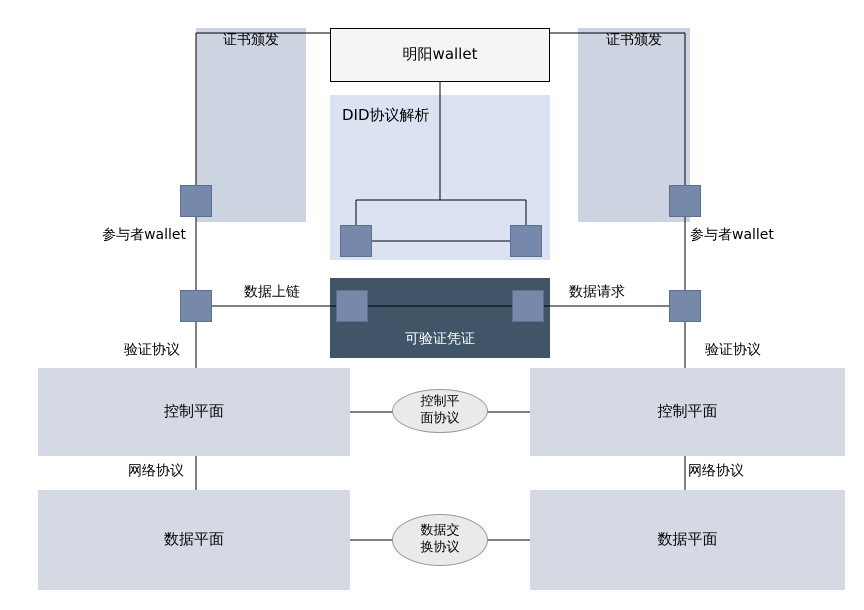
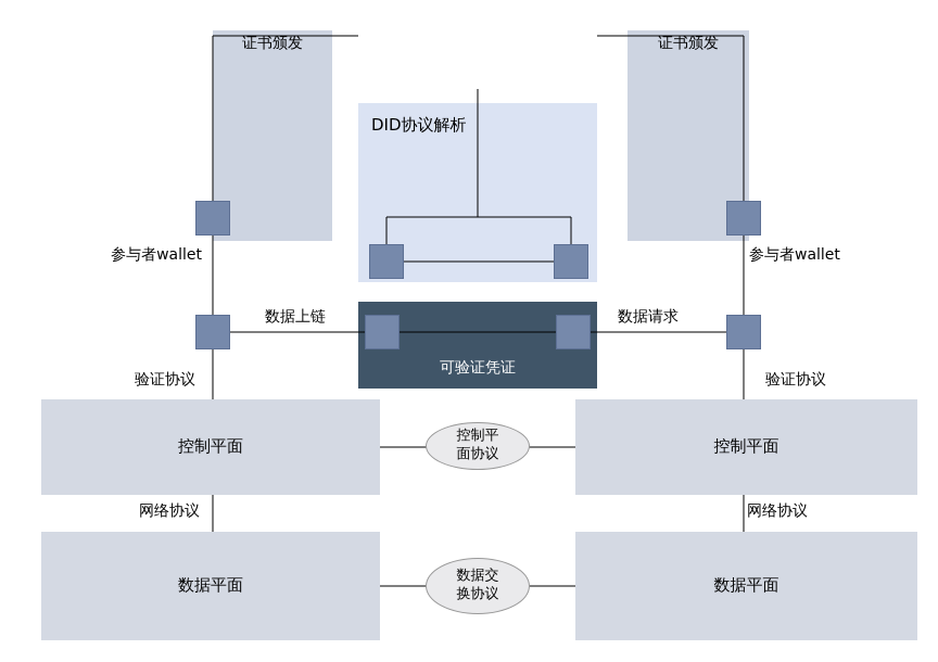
- 明阳wallet
  控制平面
  控制平面
  数据平面
  数据平面
  控制平面协议
  数据交换协议
  证书颁发
  证书颁发
  DID协议解析
  参与者wallet
  参与者wallet
  数据上链
  数据请求
  可验证凭证
  验证协议
  验证协议
  网络协议
  网络协议
